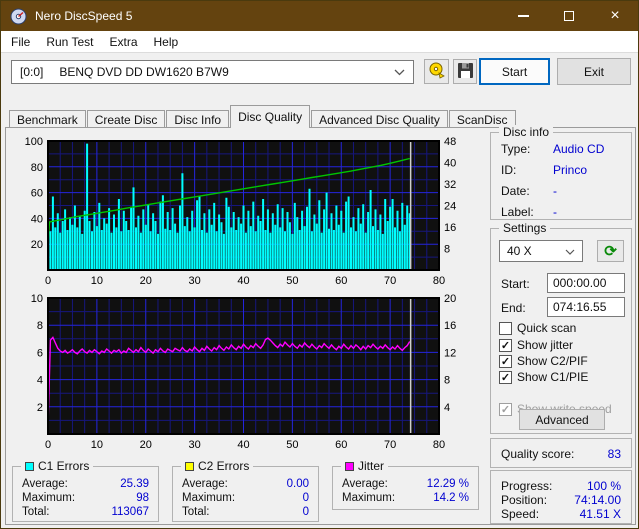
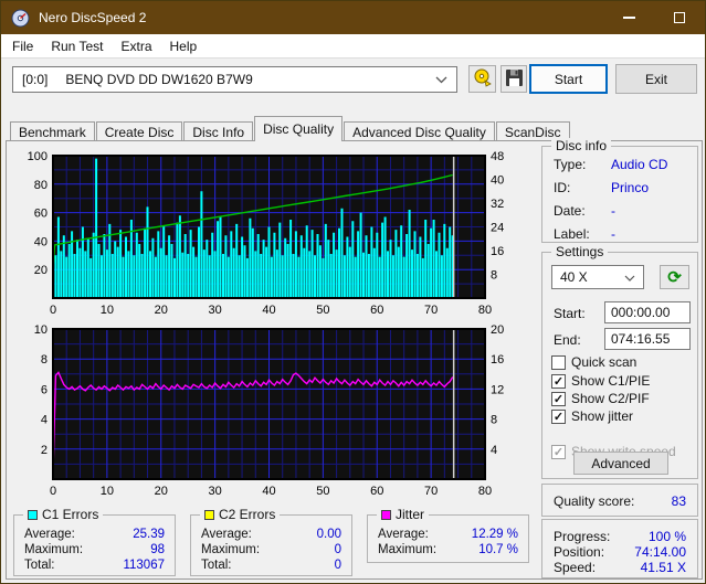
- Nero DiscSpeed 5
+ Nero DiscSpeed 2
- ×
  File
  Run Test
  Extra
  Help
  [0:0]
  BENQ DVD DD DW1620 B7W9
  Start
  Exit
  Benchmark
  Create Disc
  Disc Info
  Disc Quality
  Advanced Disc Quality
  ScanDisc
  20
  40
  60
  80
  100
  8
  16
  24
  32
  40
  48
  0
  10
  20
  30
  40
  50
  60
  70
  80
  2
  4
  6
  8
  10
  4
  8
  12
  16
  20
  0
  10
  20
  30
  40
  50
  60
  70
  80
  C1 Errors
  Average:
  25.39
  Maximum:
  98
  Total:
  113067
  C2 Errors
  Average:
  0.00
  Maximum:
  0
  Total:
  0
  Jitter
  Average:
  12.29 %
  Maximum:
- 14.2 %
+ 10.7 %
  Disc info
  Type:
  Audio CD
  ID:
  Princo
  Date:
  -
  Label:
  -
  Settings
  40 X
  ⟳
  Start:
  000:00.00
  End:
  074:16.55
  Quick scan
- Show jitter
+ Show C1/PIE
  Show C2/PIF
- Show C1/PIE
+ Show jitter
  Advanced
  Quality score:
  83
  Progress:
  100 %
  Position:
  74:14.00
  Speed:
  41.51 X
